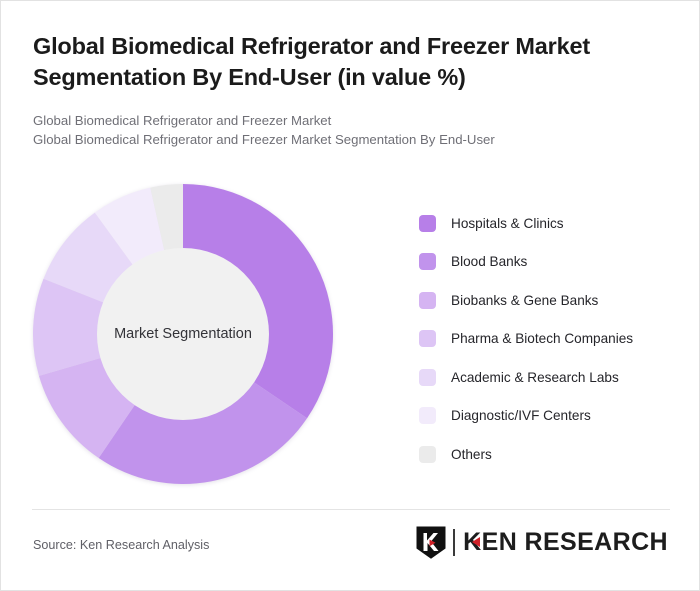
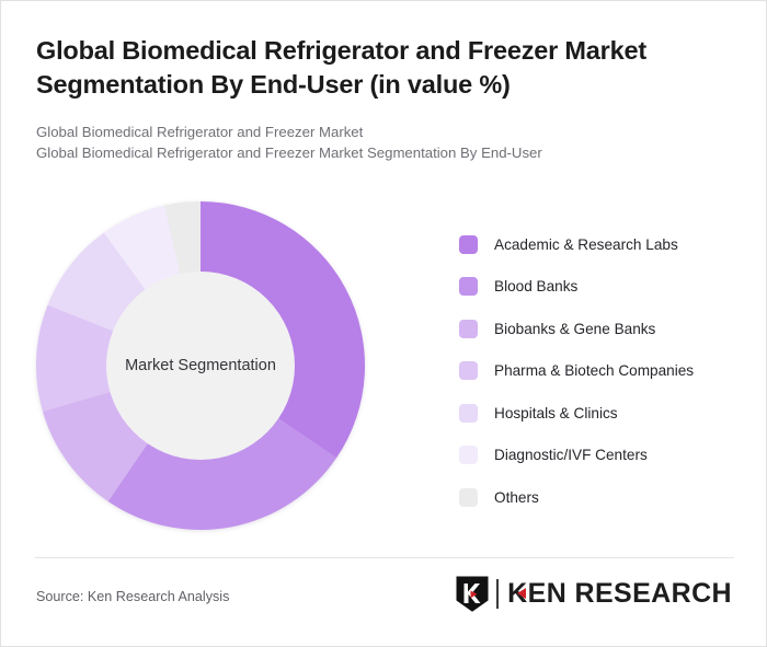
  Global Biomedical Refrigerator and Freezer Market Segmentation By End-User (in value %)
  Global Biomedical Refrigerator and Freezer Market
  Global Biomedical Refrigerator and Freezer Market Segmentation By End-User
  Market Segmentation
- Hospitals & Clinics
+ Academic & Research Labs
  Blood Banks
  Biobanks & Gene Banks
  Pharma & Biotech Companies
- Academic & Research Labs
+ Hospitals & Clinics
  Diagnostic/IVF Centers
  Others
  Source: Ken Research Analysis
  K
  EN RESEARCH
